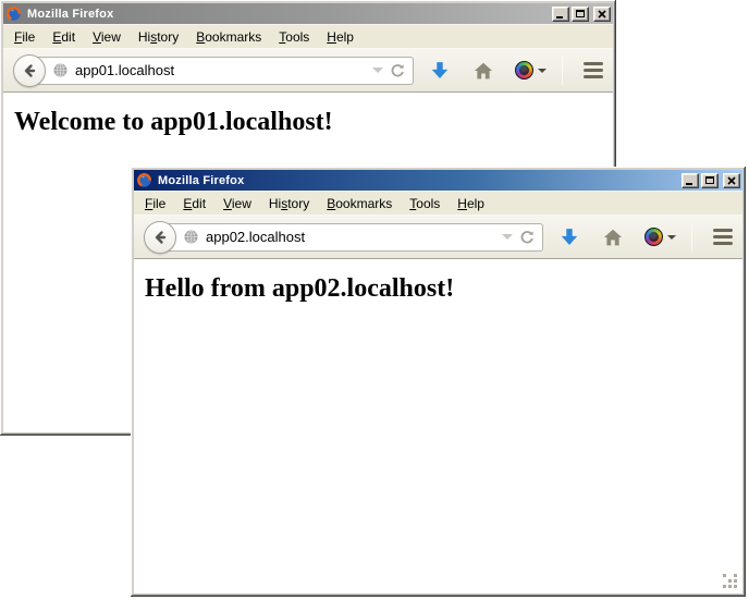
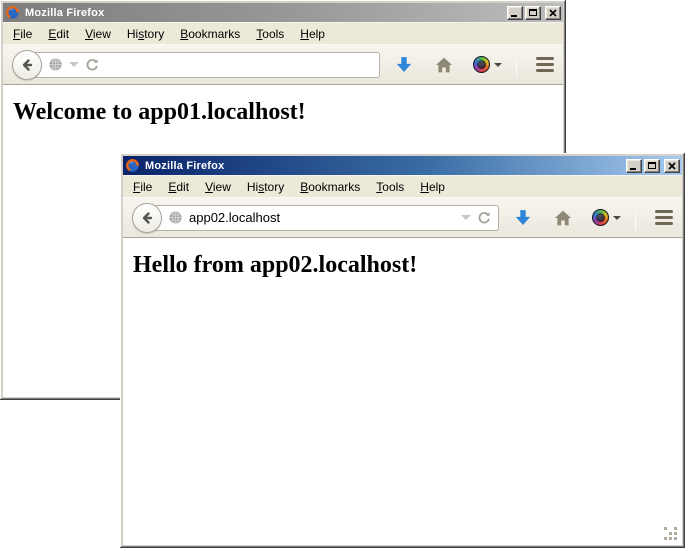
  Mozilla Firefox
  File
  Edit
  View
  History
  Bookmarks
  Tools
  Help
- app01.localhost
  Welcome to app01.localhost!
  Mozilla Firefox
  File
  Edit
  View
  History
  Bookmarks
  Tools
  Help
  app02.localhost
  Hello from app02.localhost!
